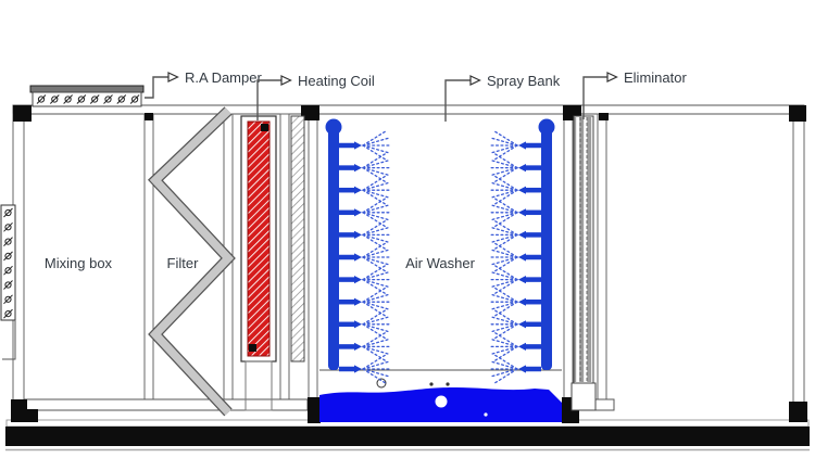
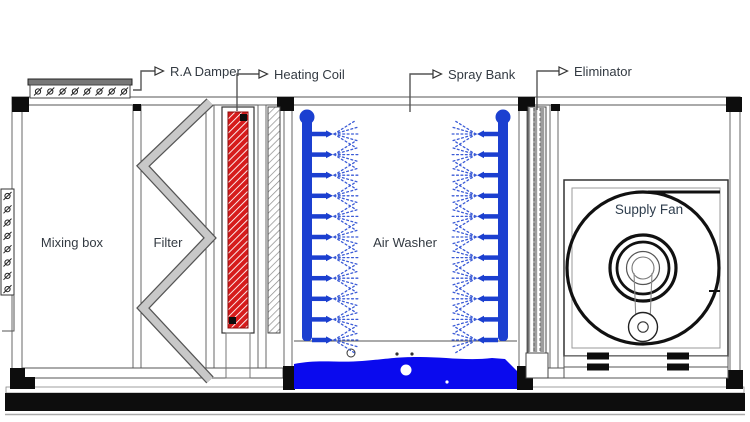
  R.A Damper
  Mixing box
  Filter
  Heating Coil
  Air Washer
  Spray Bank
  Eliminator
+ Supply Fan
